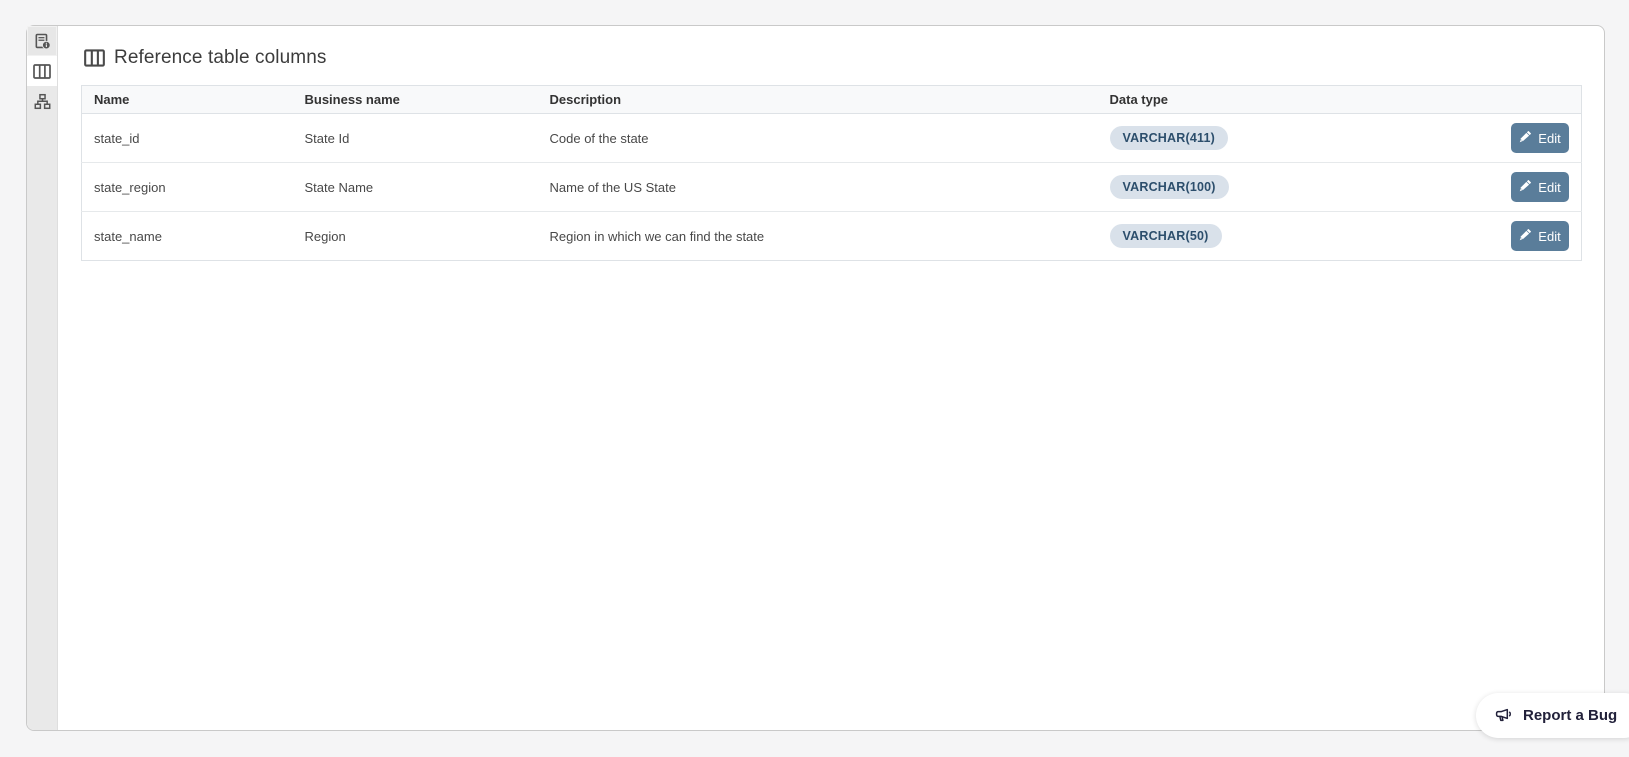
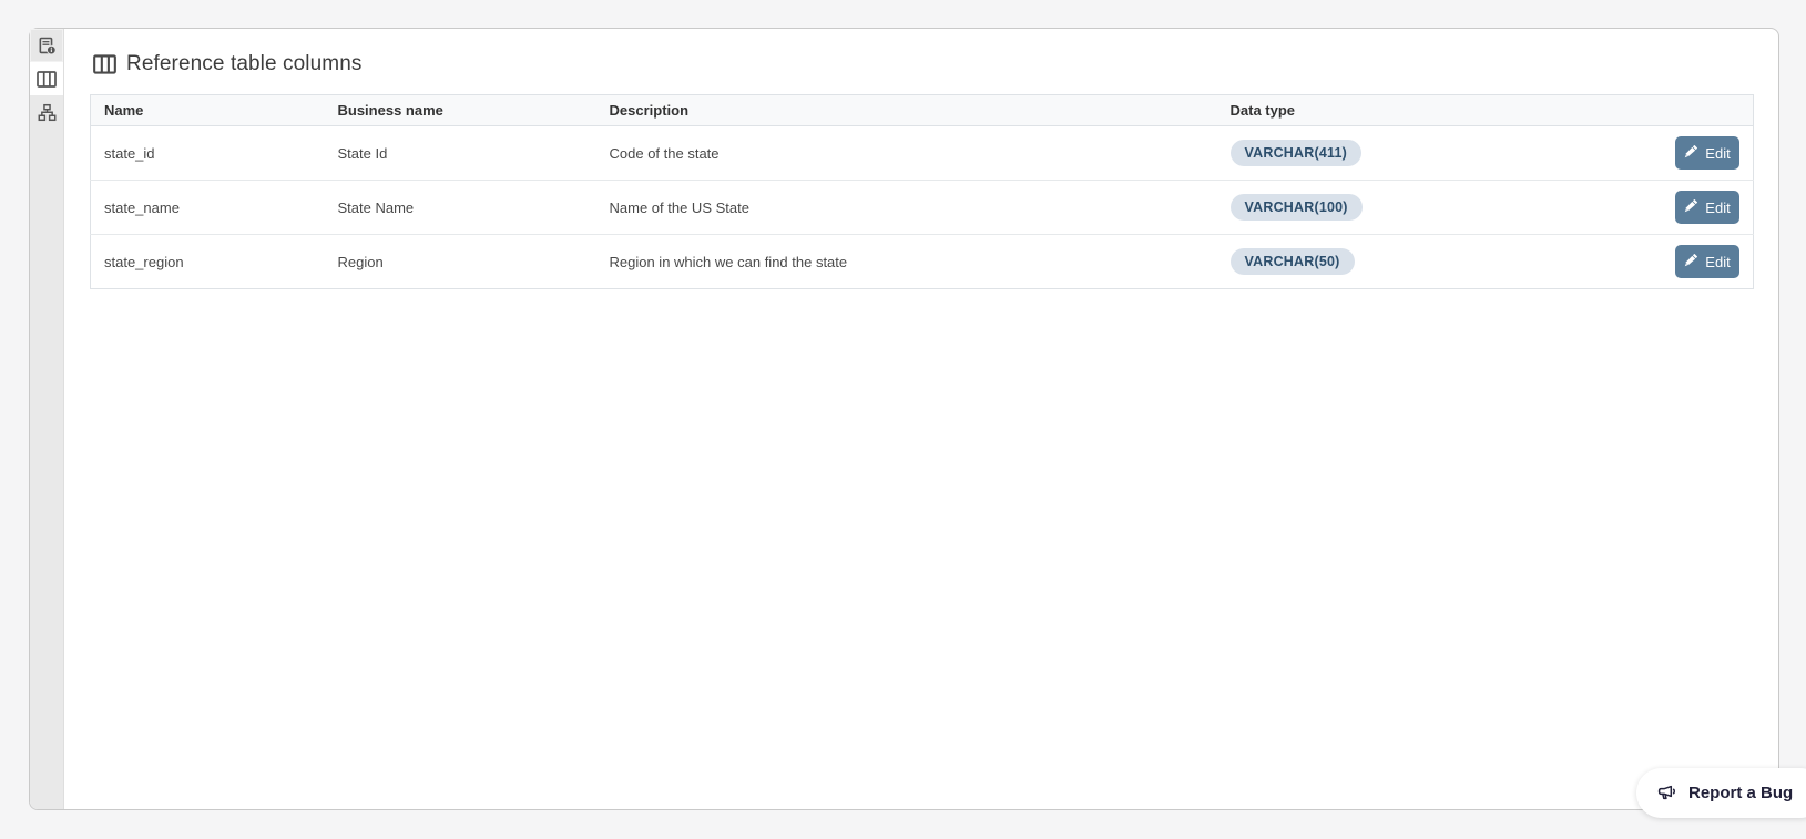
  Reference table columns
  Name	Business name	Description	Data type
  state_id	State Id	Code of the state	VARCHAR(411)	Edit
- state_region	State Name	Name of the US State	VARCHAR(100)	Edit
+ state_name	State Name	Name of the US State	VARCHAR(100)	Edit
- state_name	Region	Region in which we can find the state	VARCHAR(50)	Edit
+ state_region	Region	Region in which we can find the state	VARCHAR(50)	Edit
  Report a Bug
